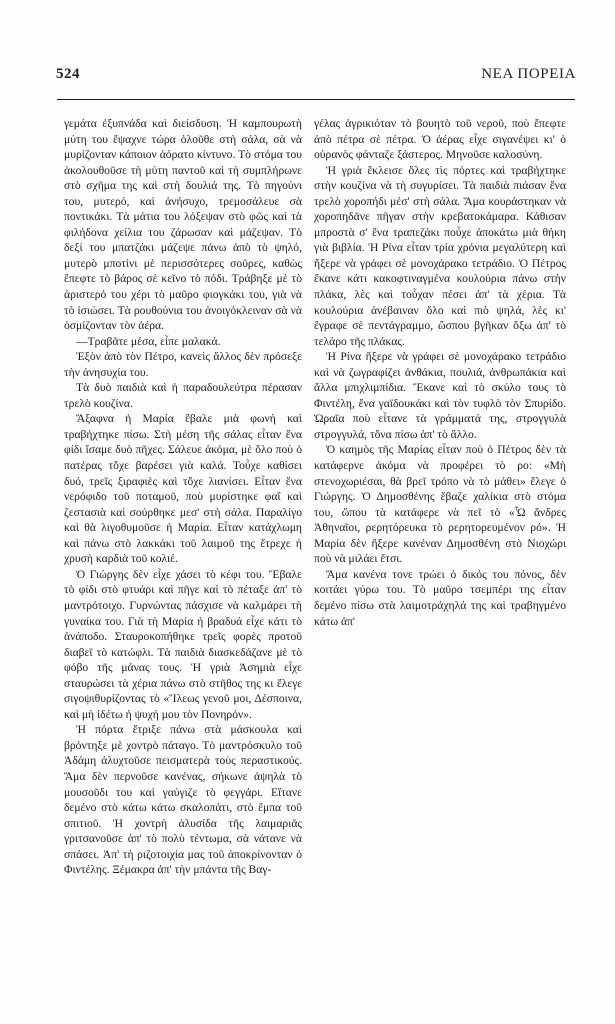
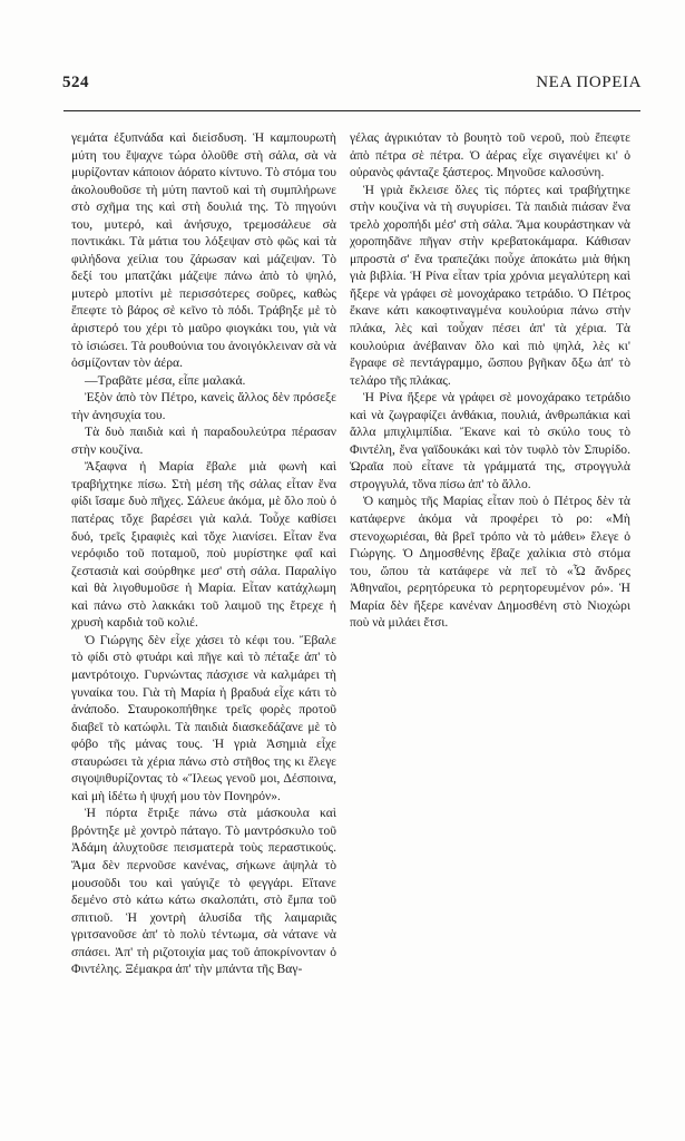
  524
  ΝΕΑ ΠΟΡΕΙΑ
  γεμάτα ἐξυπνάδα καὶ διείσδυση. Ἡ καμπουρωτὴ μύτη του ἔψαχνε τώρα ὁλοῦθε στὴ σάλα, σὰ νὰ μυρίζονταν κάποιον ἀόρατο κίντυνο. Τὸ στόμα του ἀκολουθοῦσε τὴ μύτη παντοῦ καὶ τὴ συμπλήρωνε στὸ σχῆμα της καὶ στὴ δουλιά της. Τὸ πηγούνι του, μυτερό, καὶ ἀνήσυχο, τρεμοσάλευε σὰ ποντικάκι. Τὰ μάτια του λόξεψαν στὸ φῶς καὶ τὰ φιλήδονα χείλια του ζάρωσαν καὶ μάζεψαν. Τὸ δεξί του μπατζάκι μάζεψε πάνω ἀπὸ τὸ ψηλό, μυτερὸ μποτίνι μὲ περισσότερες σοῦρες, καθὼς ἔπεφτε τὸ βάρος σὲ κεῖνο τὸ πόδι. Τράβηξε μὲ τὸ ἀριστερό του χέρι τὸ μαῦρο φιογκάκι του, γιὰ νὰ τὸ ἰσιώσει. Τὰ ρουθούνια του ἀνοιγόκλειναν σὰ νὰ ὀσμίζονταν τὸν ἀέρα.
  —Τραβᾶτε μέσα, εἶπε μαλακά.
  Ἐξὸν ἀπὸ τὸν Πέτρο, κανεὶς ἄλλος δὲν πρόσεξε τὴν ἀνησυχία του.
- Τὰ δυὸ παιδιὰ καὶ ἡ παραδουλεύτρα πέρασαν τρελὸ κουζίνα.
+ Τὰ δυὸ παιδιὰ καὶ ἡ παραδουλεύτρα πέρασαν στὴν κουζίνα.
  Ἄξαφνα ἡ Μαρία ἔβαλε μιὰ φωνὴ καὶ τραβήχτηκε πίσω. Στὴ μέση τῆς σάλας εἶταν ἕνα φίδι ἴσαμε δυὸ πῆχες. Σάλευε ἀκόμα, μὲ ὅλο ποὺ ὁ πατέρας τὄχε βαρέσει γιὰ καλά. Τοὖχε καθίσει δυό, τρεῖς ξιραφιὲς καὶ τὄχε λιανίσει. Εἶταν ἕνα νερόφιδο τοῦ ποταμοῦ, ποὺ μυρίστηκε φαΐ καὶ ζεστασιὰ καὶ σούρθηκε μεσ' στὴ σάλα. Παραλίγο καὶ θὰ λιγοθυμοῦσε ἡ Μαρία. Εἶταν κατάχλωμη καὶ πάνω στὸ λακκάκι τοῦ λαιμοῦ της ἔτρεχε ἡ χρυσὴ καρδιὰ τοῦ κολιέ.
  Ὁ Γιώργης δὲν εἶχε χάσει τὸ κέφι του. Ἔβαλε τὸ φίδι στὸ φτυάρι καὶ πῆγε καὶ τὸ πέταξε ἀπ' τὸ μαντρότοιχο. Γυρνώντας πάσχισε νὰ καλμάρει τὴ γυναίκα του. Γιὰ τὴ Μαρία ἡ βραδυά εἶχε κάτι τὸ ἀνάποδο. Σταυροκοπήθηκε τρεῖς φορὲς προτοῦ διαβεῖ τὸ κατώφλι. Τὰ παιδιὰ διασκεδάζανε μὲ τὸ φόβο τῆς μάνας τους. Ἡ γριὰ Ἀσημιὰ εἶχε σταυρώσει τὰ χέρια πάνω στὸ στῆθος της κι ἔλεγε σιγοψιθυρίζοντας τὸ «Ἵλεως γενοῦ μοι, Δέσποινα, καὶ μὴ ἰδέτω ἡ ψυχή μου τὸν Πονηρόν».
  Ἡ πόρτα ἔτριξε πάνω στὰ μάσκουλα καὶ βρόντηξε μὲ χοντρὸ πάταγο. Τὸ μαντρόσκυλο τοῦ Ἀδάμη ἀλυχτοῦσε πεισματερὰ τοὺς περαστικούς. Ἅμα δὲν περνοῦσε κανένας, σήκωνε ἀψηλὰ τὸ μουσοῦδι του καὶ γαύγιζε τὸ φεγγάρι. Εἴτανε δεμένο στὸ κάτω κάτω σκαλοπάτι, στὸ ἔμπα τοῦ σπιτιοῦ. Ἡ χοντρὴ ἀλυσίδα τῆς λαιμαριᾶς γριτσανοῦσε ἀπ' τὸ πολὺ τέντωμα, σὰ νάτανε νὰ σπάσει. Ἀπ' τὴ ριζοτοιχία μας τοῦ ἀποκρίνονταν ὁ Φιντέλης. Ξέμακρα ἀπ' τὴν μπάντα τῆς Βαγ-
  γέλας ἀγρικιόταν τὸ βουητὸ τοῦ νεροῦ, ποὺ ἔπεφτε ἀπὸ πέτρα σὲ πέτρα. Ὁ ἀέρας εἶχε σιγανέψει κι' ὁ οὐρανὸς φάνταζε ξάστερος. Μηνοῦσε καλοσύνη.
  Ἡ γριὰ ἔκλεισε ὅλες τὶς πόρτες καὶ τραβήχτηκε στὴν κουζίνα νὰ τὴ συγυρίσει. Τὰ παιδιὰ πιάσαν ἕνα τρελὸ χοροπήδι μέσ' στὴ σάλα. Ἅμα κουράστηκαν νὰ χοροπηδᾶνε πῆγαν στὴν κρεβατοκάμαρα. Κάθισαν μπροστὰ σ' ἕνα τραπεζάκι ποὖχε ἀποκάτω μιὰ θήκη γιὰ βιβλία. Ἡ Ρίνα εἶταν τρία χρόνια μεγαλύτερη καὶ ἤξερε νὰ γράφει σὲ μονοχάρακο τετράδιο. Ὁ Πέτρος ἔκανε κάτι κακοφτιναγμένα κουλούρια πάνω στὴν πλάκα, λὲς καὶ τοὖχαν πέσει ἀπ' τὰ χέρια. Τὰ κουλούρια ἀνέβαιναν ὅλο καὶ πιὸ ψηλά, λὲς κι' ἔγραφε σὲ πεντάγραμμο, ὥσπου βγῆκαν ὄξω ἀπ' τὸ τελάρο τῆς πλάκας.
  Ἡ Ρίνα ἤξερε νὰ γράφει σὲ μονοχάρακο τετράδιο καὶ νὰ ζωγραφίζει ἀνθάκια, πουλιά, ἀνθρωπάκια καὶ ἄλλα μπιχλιμπίδια. Ἔκανε καὶ τὸ σκύλο τους τὸ Φιντέλη, ἕνα γαϊδουκάκι καὶ τὸν τυφλὸ τὸν Σπυρίδο. Ὡραῖα ποὺ εἶτανε τὰ γράμματά της, στρογγυλὰ στρογγυλά, τὄνα πίσω ἀπ' τὸ ἄλλο.
  Ὁ καημὸς τῆς Μαρίας εἶταν ποὺ ὁ Πέτρος δὲν τὰ κατάφερνε ἀκόμα νὰ προφέρει τὸ ρο: «Μὴ στενοχωριέσαι, θὰ βρεῖ τρόπο νὰ τὸ μάθει» ἔλεγε ὁ Γιώργης. Ὁ Δημοσθένης ἔβαζε χαλίκια στὸ στόμα του, ὥπου τὰ κατάφερε νὰ πεῖ τὸ «Ὦ ἄνδρες Ἀθηναῖοι, ρερητόρευκα τὸ ρερητορευμένον ρό». Ἡ Μαρία δὲν ἤξερε κανέναν Δημοσθένη στὸ Νιοχώρι ποὺ νὰ μιλάει ἔτσι.
- Ἅμα κανένα τονε τρώει ὁ δικός του πόνος, δὲν κοιτάει γύρω του. Τὸ μαῦρο τσεμπέρι της εἶταν δεμένο πίσω στὰ λαιμοτράχηλά της καὶ τραβηγμένο κάτω ἀπ'
